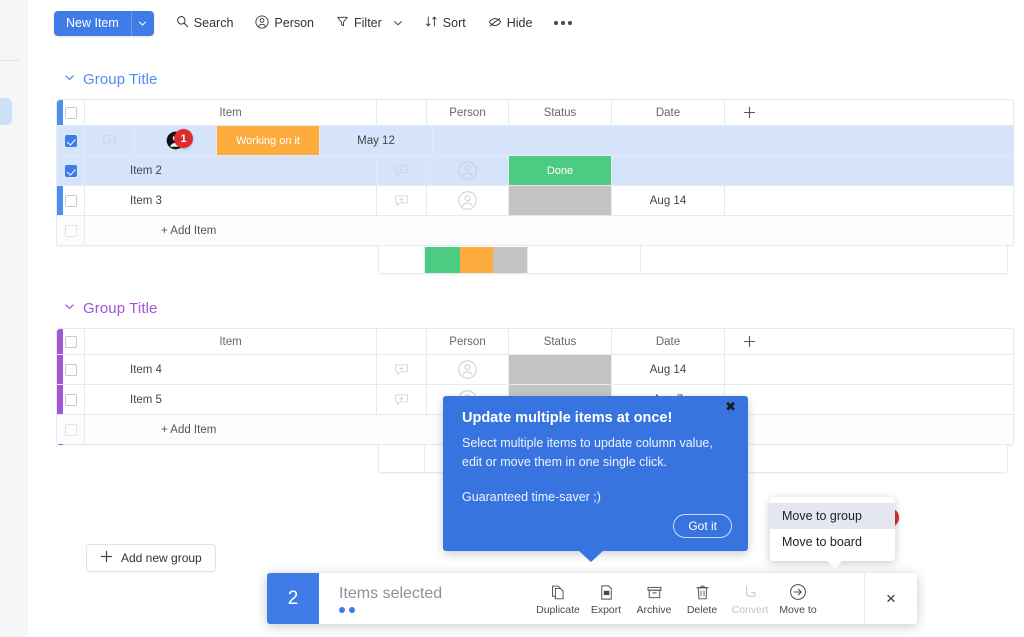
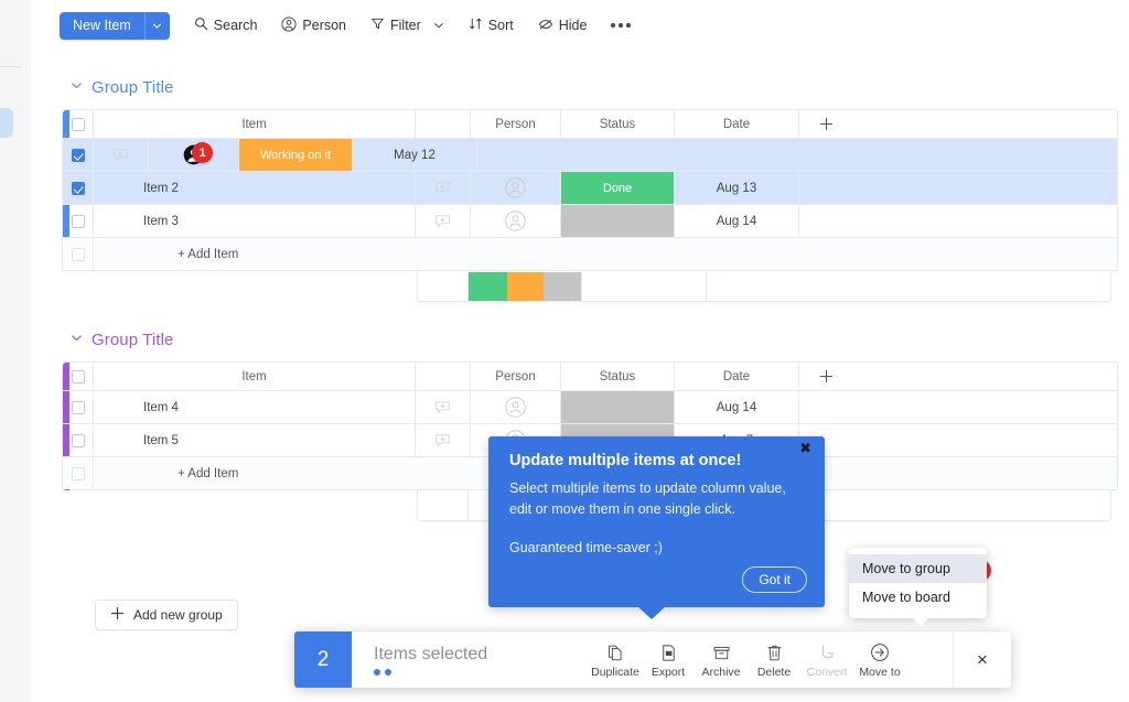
  New Item
  Search
  Person
  Filter
  Sort
  Hide
  Group Title
  Item
  Person
  Status
  Date
  Working on it
  May 12
  Item 2
  Done
+ Aug 13
  Item 3
  Aug 14
  + Add Item
  Group Title
  Item
  Person
  Status
  Date
  Item 4
  Aug 14
  Item 5
  + Add Item
  Add new group
  1
  ✖
  Update multiple items at once!
  Select multiple items to update column value, edit or move them in one single click.
  Guaranteed time-saver ;)
  Got it
  Move to group
  Move to board
  2
  Items selected
  Duplicate
  Export
  Archive
  Delete
  Convert
  Move to
  ×
